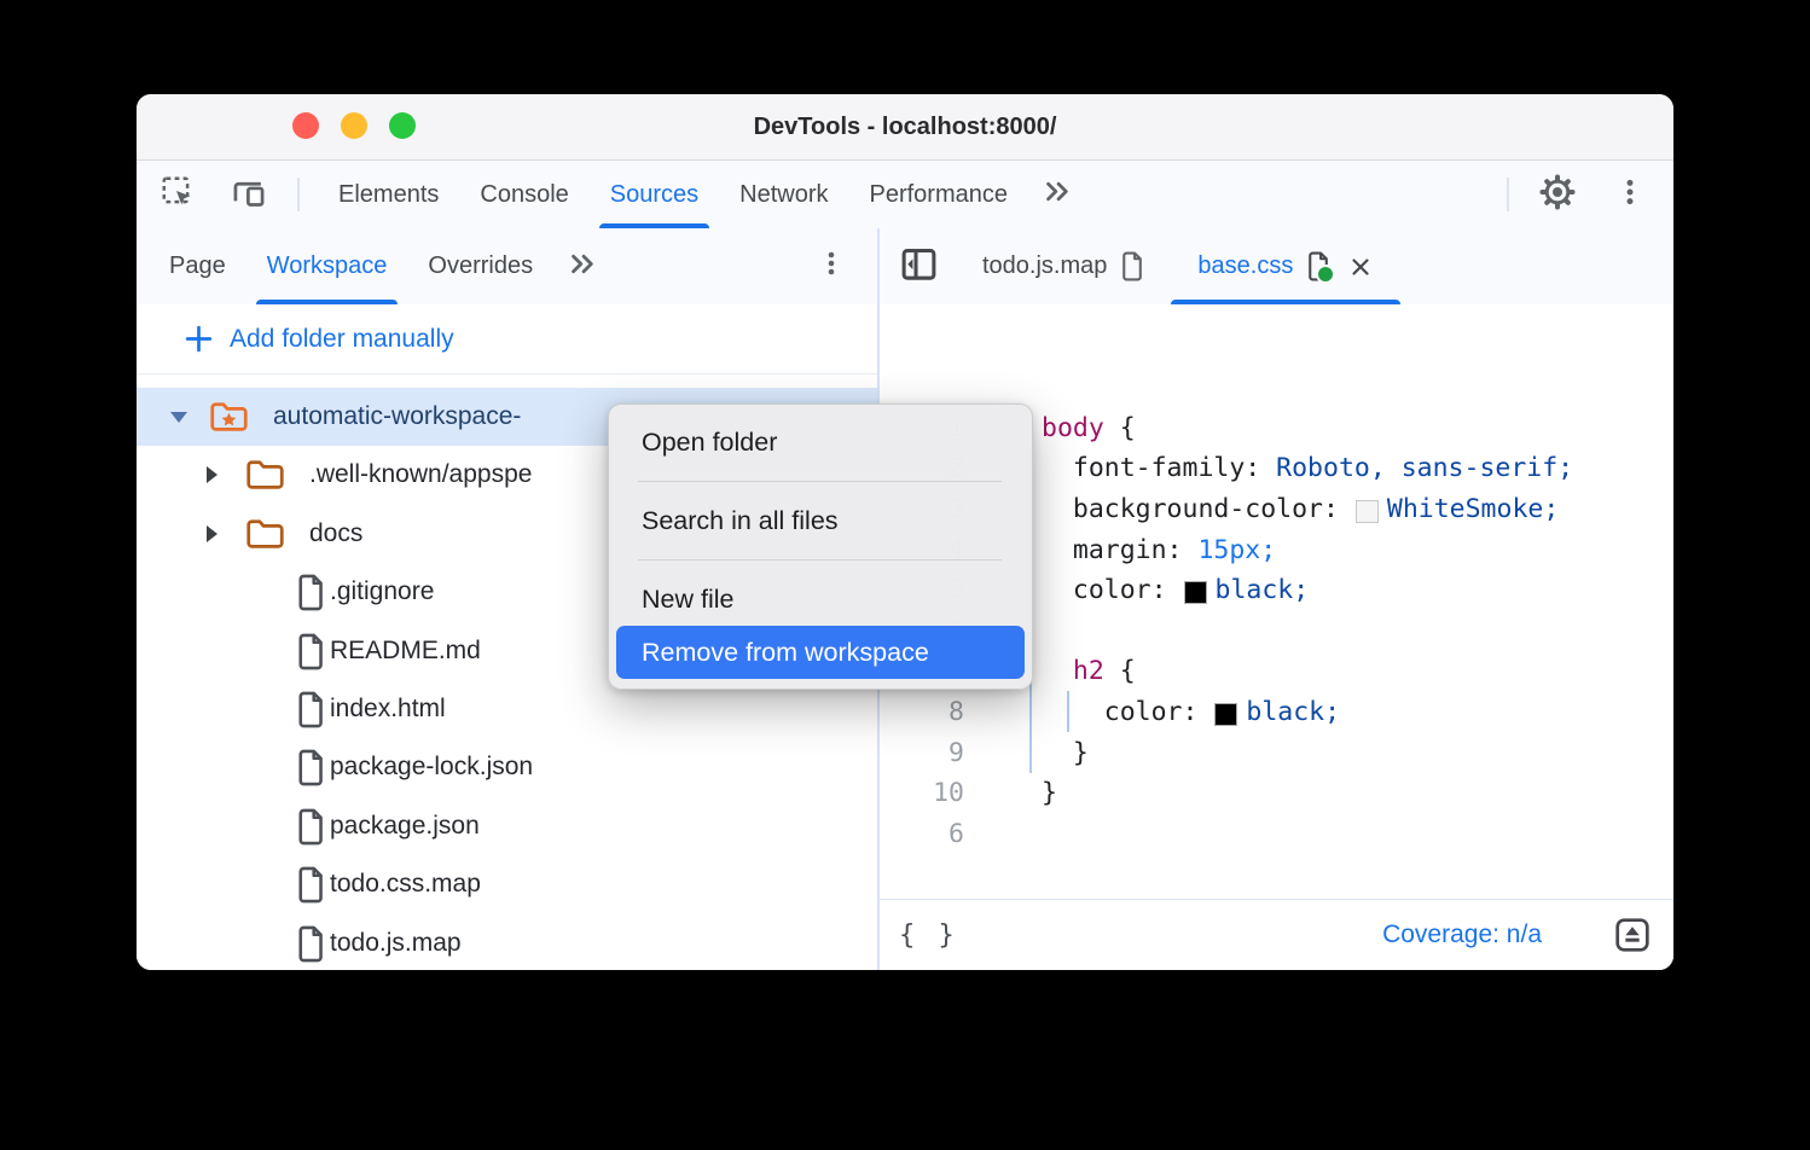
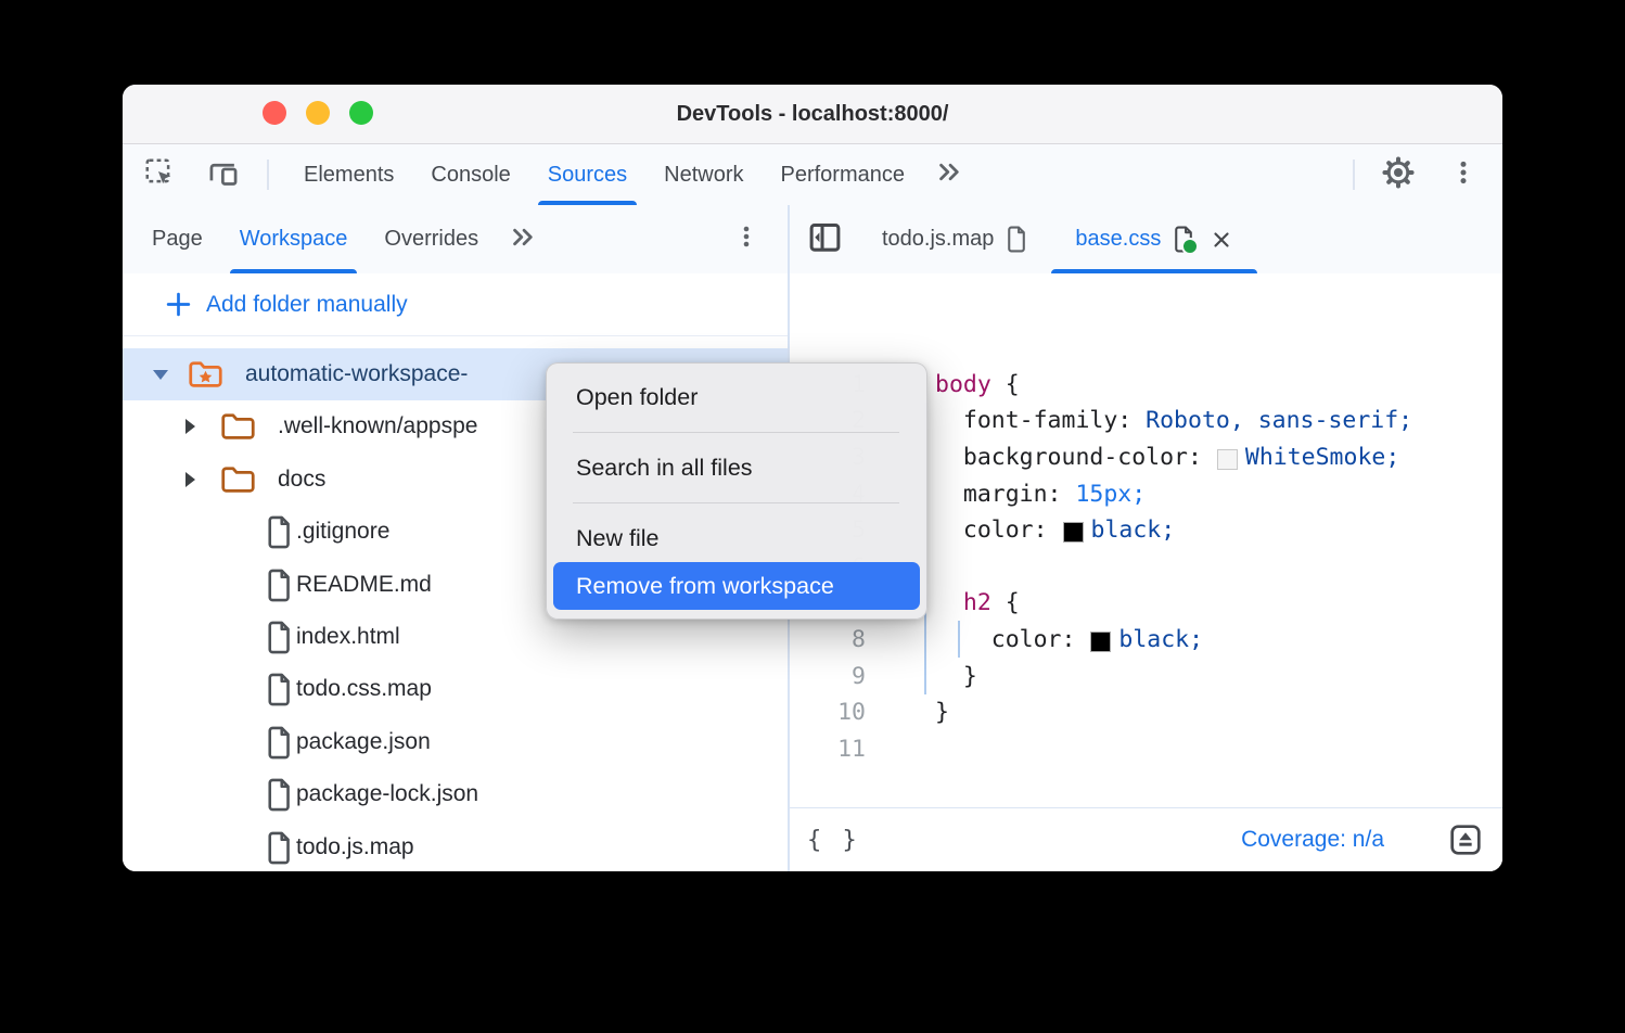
  DevTools - localhost:8000/
  Elements
  Console
  Sources
  Network
  Performance
  Page
  Workspace
  Overrides
  todo.js.map
  base.css
  Add folder manually
  automatic-workspace-
  .well-known/appspe
  docs
  .gitignore
  README.md
  index.html
- package-lock.json
+ todo.css.map
  package.json
- todo.css.map
+ package-lock.json
  todo.js.map
  body
  {
  font-family:
  Roboto, sans-serif;
  background-color:
  WhiteSmoke;
  margin:
  15px;
  color:
  black;
  h2
  {
  8
  color:
  black;
  9
  }
  10
  }
- 6
+ 11
  { }
  Coverage: n/a
  Open folder
  Search in all files
  New file
  Remove from workspace
